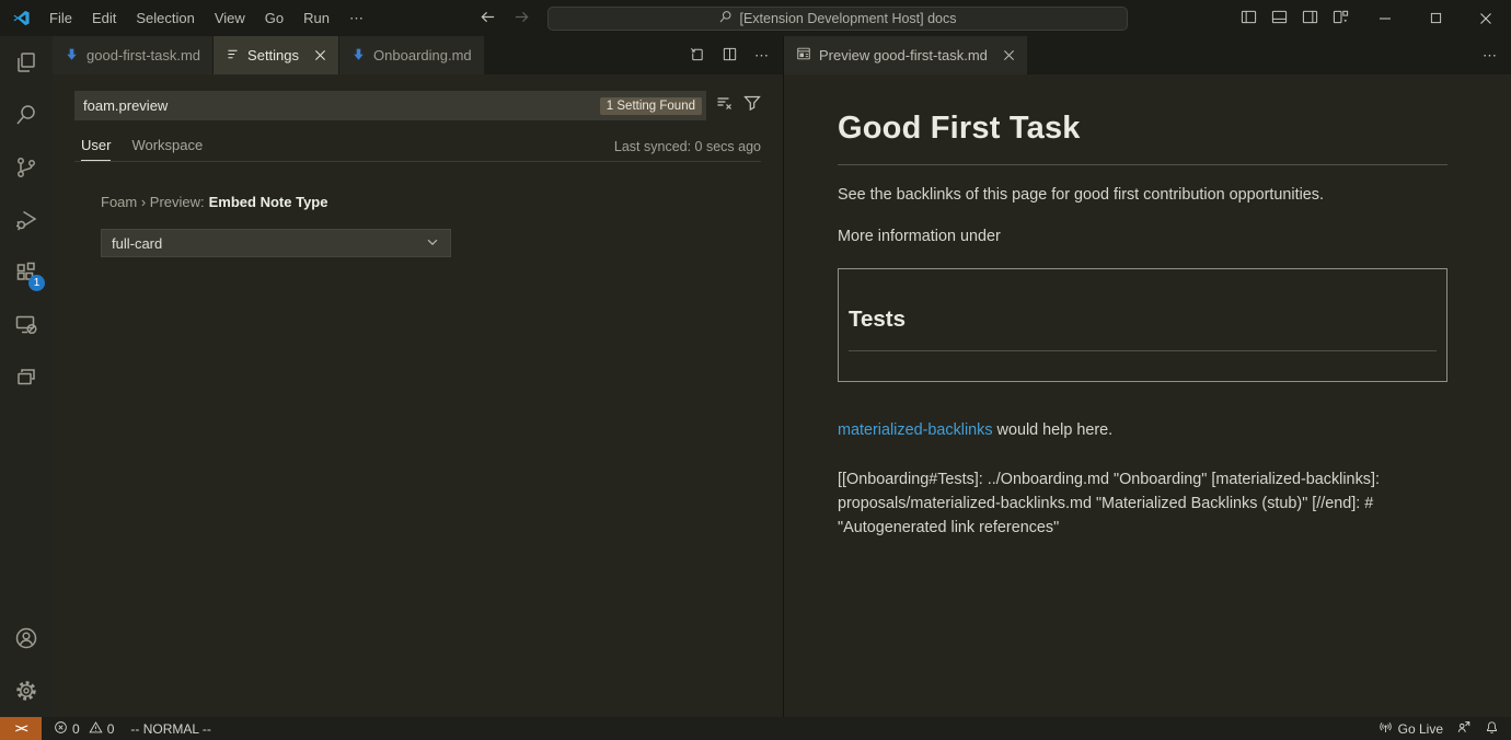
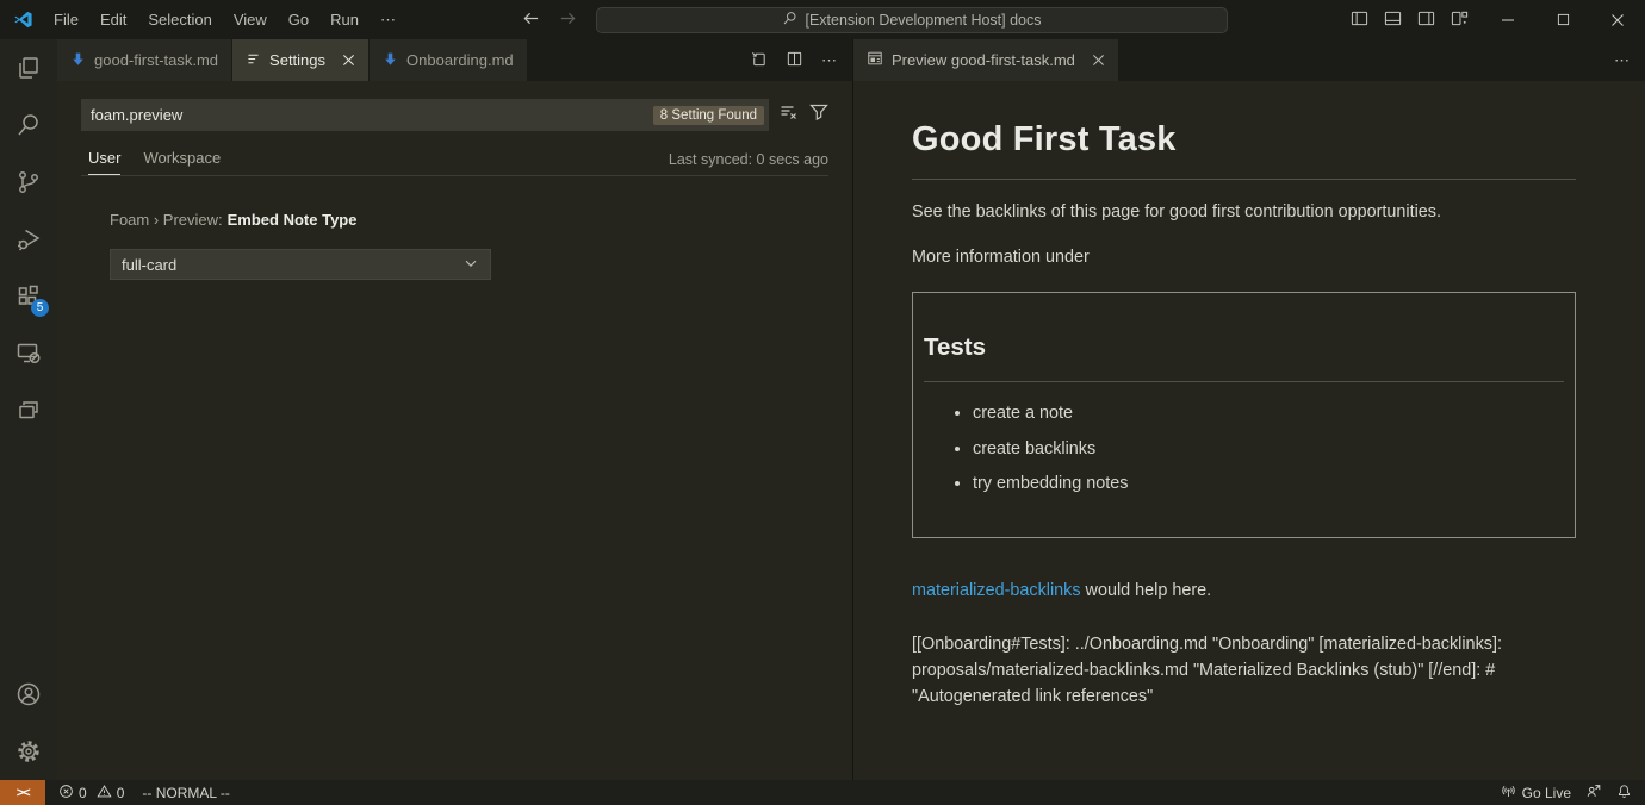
  File
  Edit
  Selection
  View
  Go
  Run
  ⋯
  [Extension Development Host] docs
- 1
+ 5
  good-first-task.md
  Settings
  Onboarding.md
  ⋯
  foam.preview
- 1 Setting Found
+ 8 Setting Found
  User
  Workspace
  Last synced: 0 secs ago
  Foam › Preview: Embed Note Type
  full-card
  Preview good-first-task.md
  ⋯
  Good First Task
  See the backlinks of this page for good first contribution opportunities.
  More information under
  Tests
+ create a note
+ create backlinks
+ try embedding notes
  materialized-backlinks would help here.
  [[Onboarding#Tests]: ../Onboarding.md "Onboarding" [materialized-backlinks]: proposals/materialized-backlinks.md "Materialized Backlinks (stub)" [//end]: # "Autogenerated link references"
  ><
  0
  0
  -- NORMAL --
  Go Live
